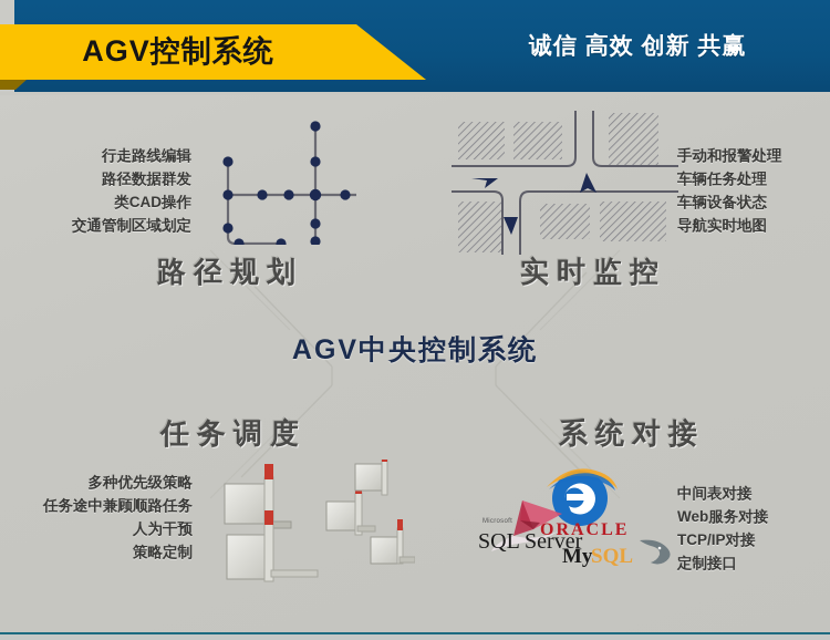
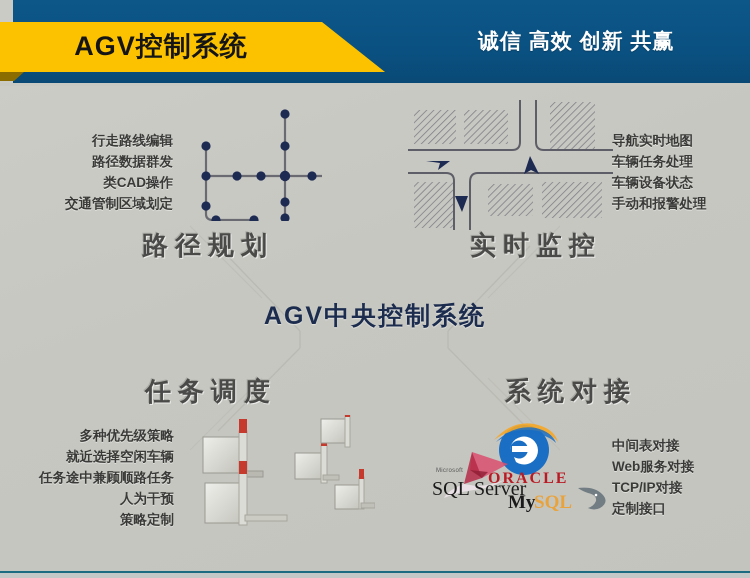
  AGV控制系统
  诚信 高效 创新 共赢
  行走路线编辑
  路径数据群发
  类CAD操作
  交通管制区域划定
  路径规划
- 手动和报警处理
+ 导航实时地图
  车辆任务处理
  车辆设备状态
- 导航实时地图
+ 手动和报警处理
  实时监控
  AGV中央控制系统
  多种优先级策略
+ 就近选择空闲车辆
  任务途中兼顾顺路任务
  人为干预
  策略定制
  任务调度
  SQL Server
  ORACLE
  My
  SQL
  中间表对接
  Web服务对接
  TCP/IP对接
  定制接口
  系统对接
